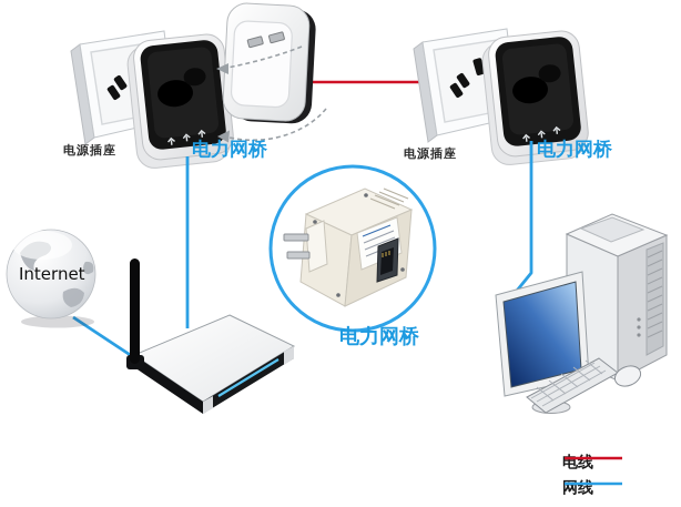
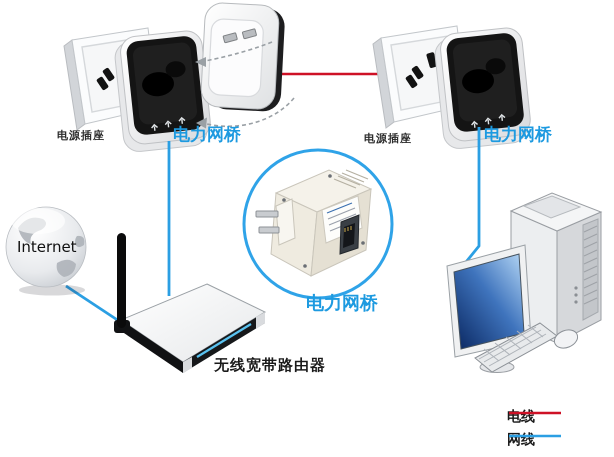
  电源插座
  电源插座
  电力网桥
  电力网桥
  电力网桥
+ 无线宽带路由器
  Internet
  电线
  网线
